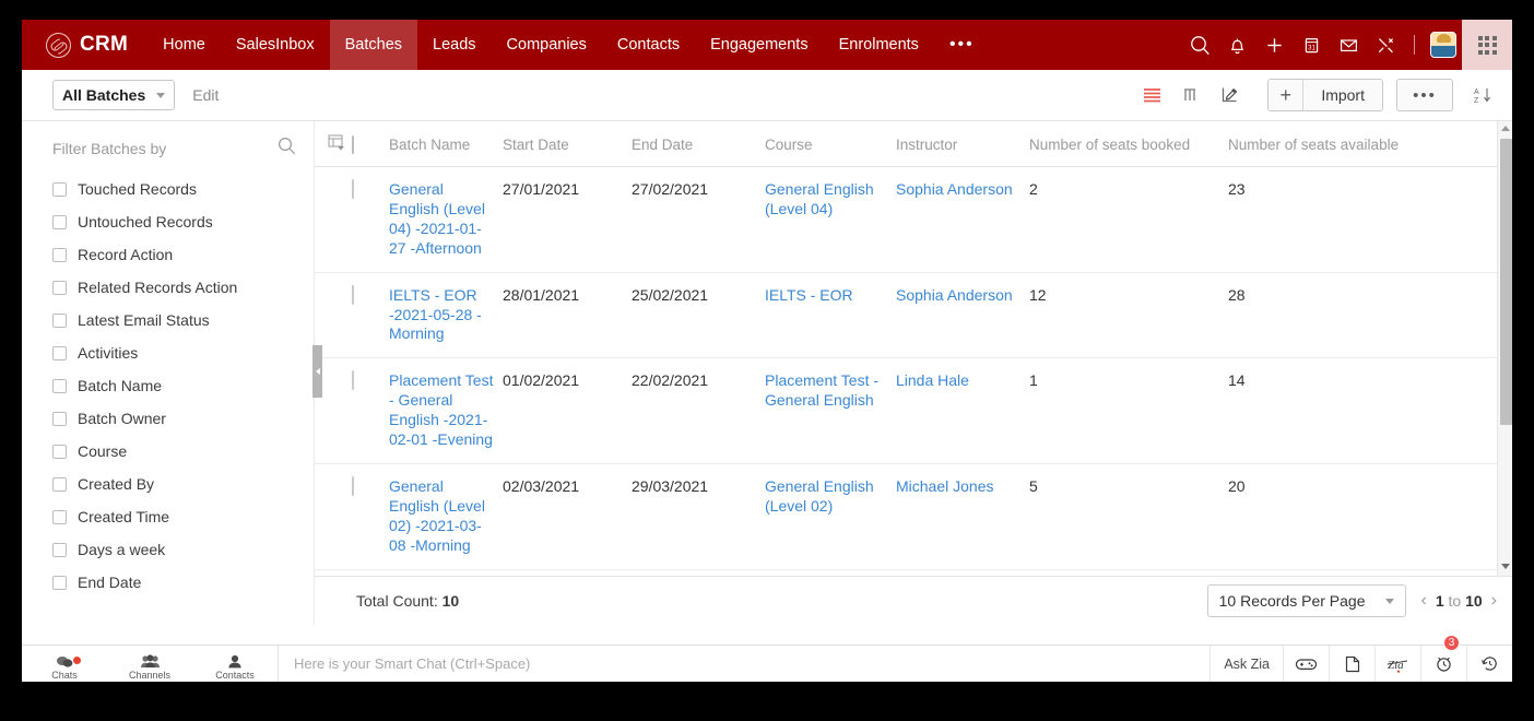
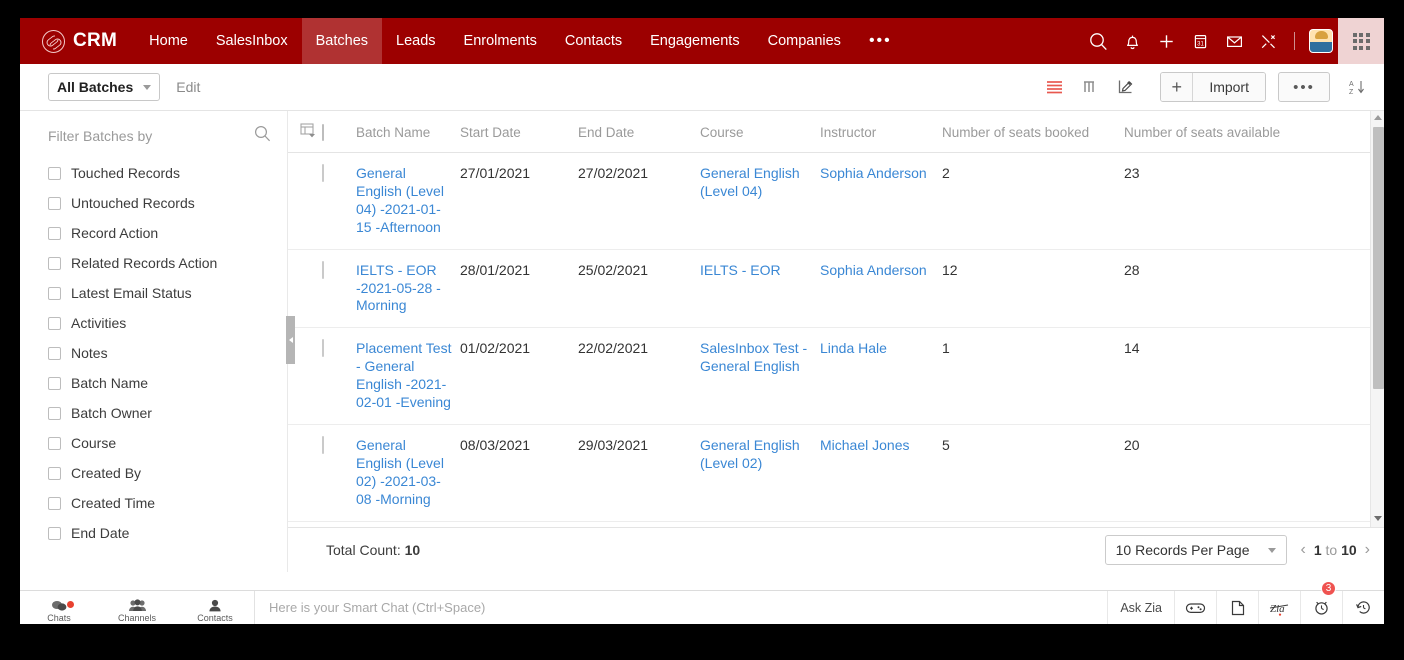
  CRM
  Home
  SalesInbox
  Batches
  Leads
- Companies
+ Enrolments
  Contacts
  Engagements
- Enrolments
+ Companies
  •••
  All Batches
  Edit
  +
  Import
  •••
  Filter Batches by
  Touched Records
  Untouched Records
  Record Action
  Related Records Action
  Latest Email Status
  Activities
+ Notes
  Batch Name
  Batch Owner
  Course
  Created By
  Created Time
- Days a week
  End Date
  		Batch Name	Start Date	End Date	Course	Instructor	Number of seats booked	Number of seats available
- 		General English (Level 04) -2021-01-27 -Afternoon	27/01/2021	27/02/2021	General English (Level 04)	Sophia Anderson	2	23
+ 		General English (Level 04) -2021-01-15 -Afternoon	27/01/2021	27/02/2021	General English (Level 04)	Sophia Anderson	2	23
  		IELTS - EOR -2021-05-28 -Morning	28/01/2021	25/02/2021	IELTS - EOR	Sophia Anderson	12	28
- 		Placement Test - General English -2021-02-01 -Evening	01/02/2021	22/02/2021	Placement Test - General English	Linda Hale	1	14
+ 		Placement Test - General English -2021-02-01 -Evening	01/02/2021	22/02/2021	SalesInbox Test - General English	Linda Hale	1	14
- 		General English (Level 02) -2021-03-08 -Morning	02/03/2021	29/03/2021	General English (Level 02)	Michael Jones	5	20
+ 		General English (Level 02) -2021-03-08 -Morning	08/03/2021	29/03/2021	General English (Level 02)	Michael Jones	5	20
  Total Count: 10
  10 Records Per Page
  ‹
  1 to 10
  ›
  Chats
  Channels
  Contacts
  Here is your Smart Chat (Ctrl+Space)
  Ask Zia
  Zia
  3
